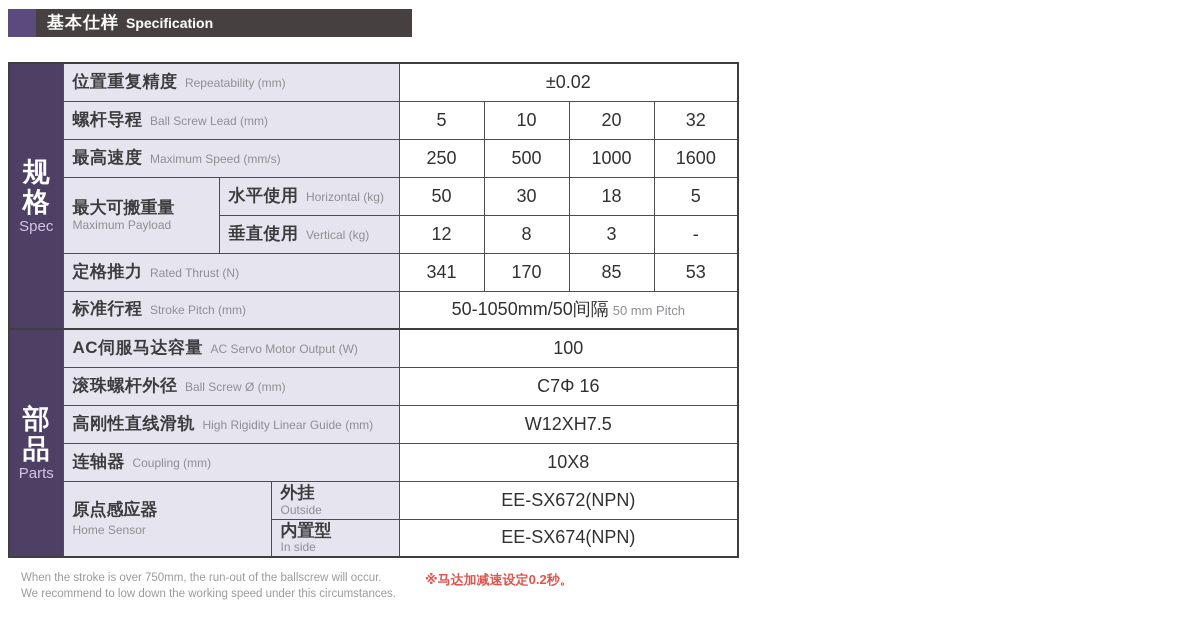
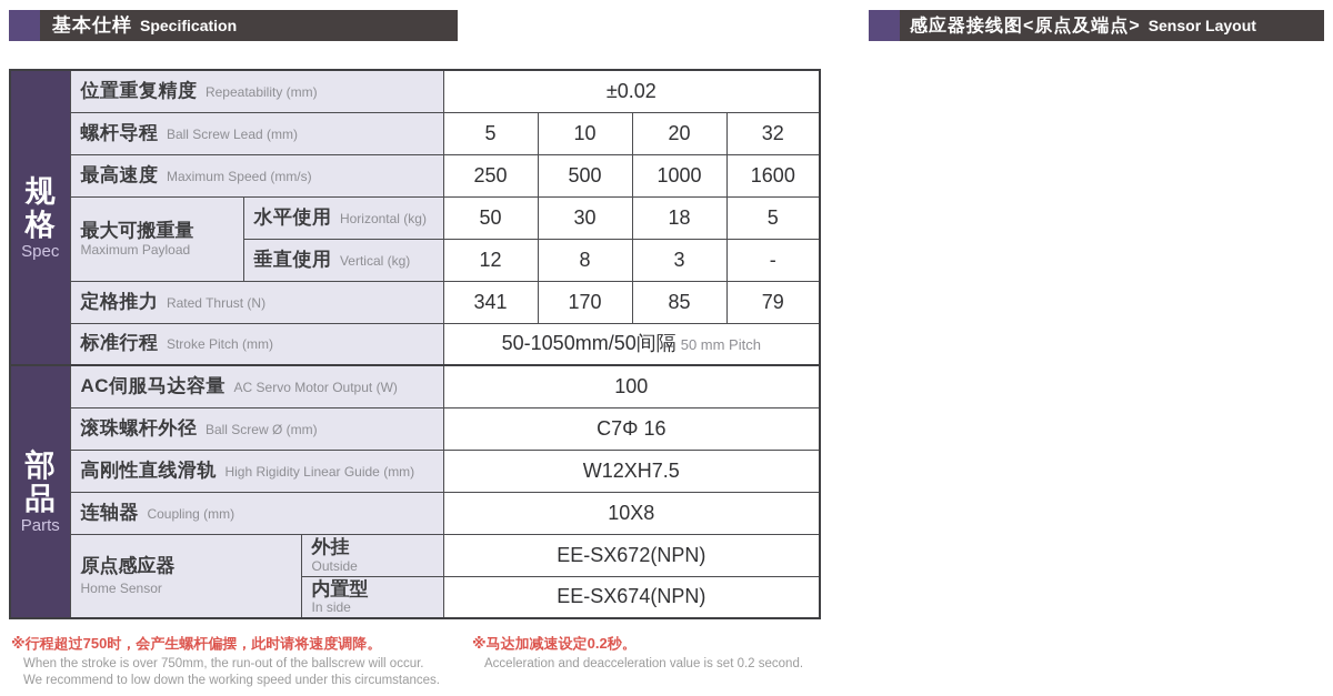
  基本仕样
  Specification
+ 感应器接线图<原点及端点>
+ Sensor Layout
  规格 Spec	位置重复精度 Repeatability (mm)	±0.02
  螺杆导程 Ball Screw Lead (mm)	5	10	20	32
  最高速度 Maximum Speed (mm/s)	250	500	1000	1600
  最大可搬重量 Maximum Payload	水平使用 Horizontal (kg)	50	30	18	5
  垂直使用 Vertical (kg)	12	8	3	-
- 定格推力 Rated Thrust (N)	341	170	85	53
+ 定格推力 Rated Thrust (N)	341	170	85	79
  标准行程 Stroke Pitch (mm)	50-1050mm/50间隔 50 mm Pitch
  部品 Parts	AC伺服马达容量 AC Servo Motor Output (W)	100
  滚珠螺杆外径 Ball Screw Ø (mm)	C7Φ 16
  高刚性直线滑轨 High Rigidity Linear Guide (mm)	W12XH7.5
  连轴器 Coupling (mm)	10X8
  原点感应器 Home Sensor	外挂 Outside	EE-SX672(NPN)
  内置型 In side	EE-SX674(NPN)
+ ※行程超过750时，会产生螺杆偏摆，此时请将速度调降。
  When the stroke is over 750mm, the run-out of the ballscrew will occur.
  We recommend to low down the working speed under this circumstances.
  ※马达加减速设定0.2秒。
+ Acceleration and deacceleration value is set 0.2 second.
